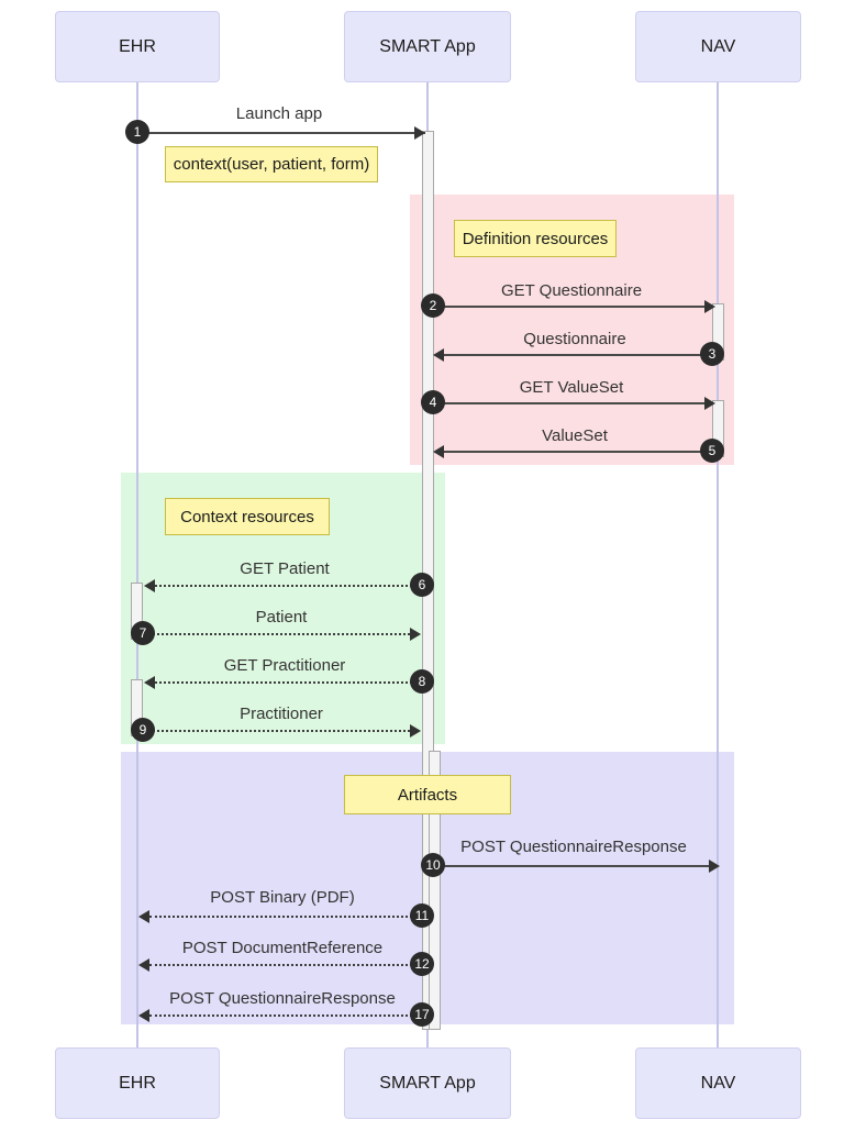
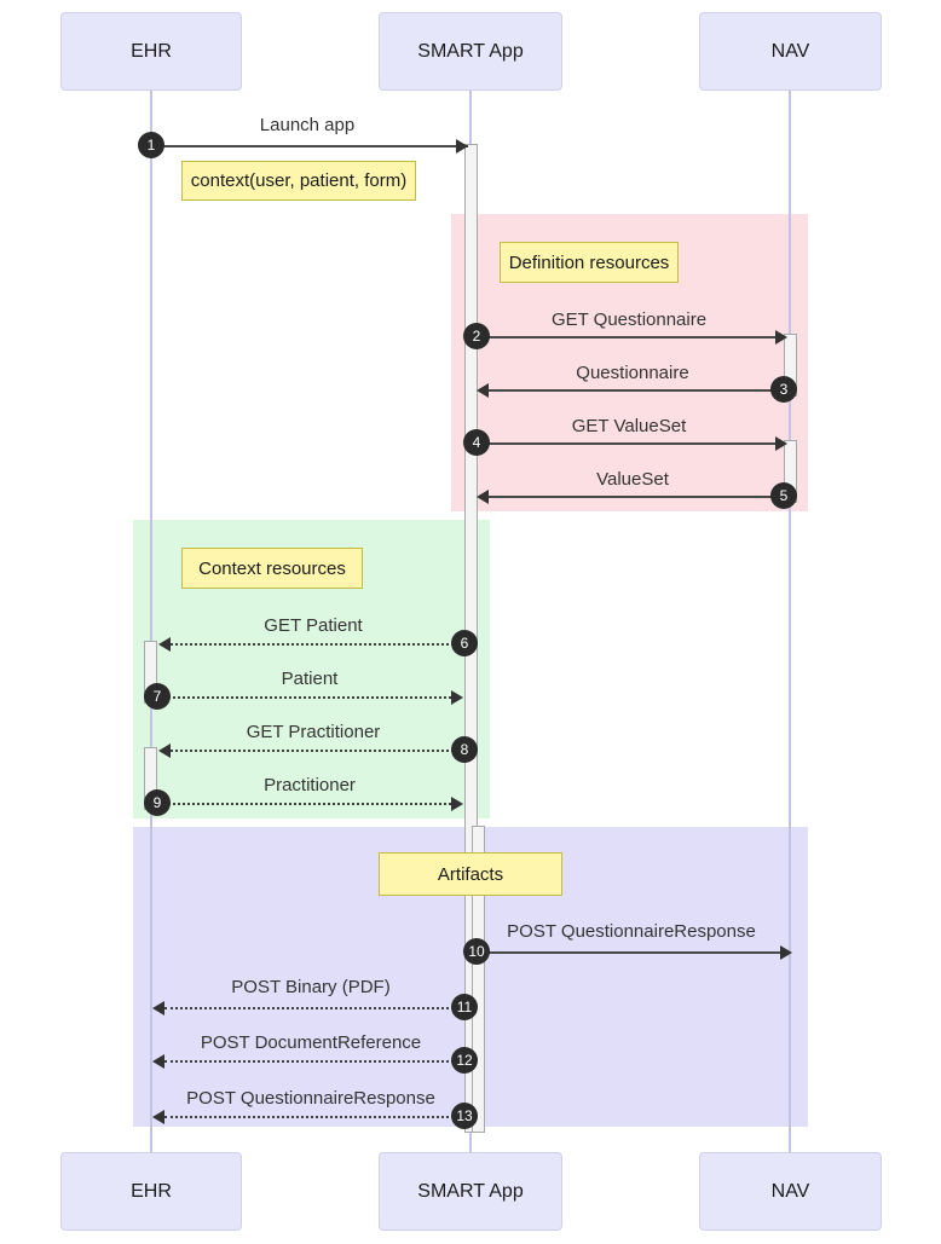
  EHR
  SMART App
  NAV
  EHR
  SMART App
  NAV
  Launch app
  1
  context(user, patient, form)
  Definition resources
  Context resources
  Artifacts
  GET Questionnaire
  2
  Questionnaire
  3
  GET ValueSet
  4
  ValueSet
  5
  GET Patient
  6
  Patient
  7
  GET Practitioner
  8
  Practitioner
  9
  POST QuestionnaireResponse
  10
  POST Binary (PDF)
  11
  POST DocumentReference
  12
  POST QuestionnaireResponse
- 17
+ 13
